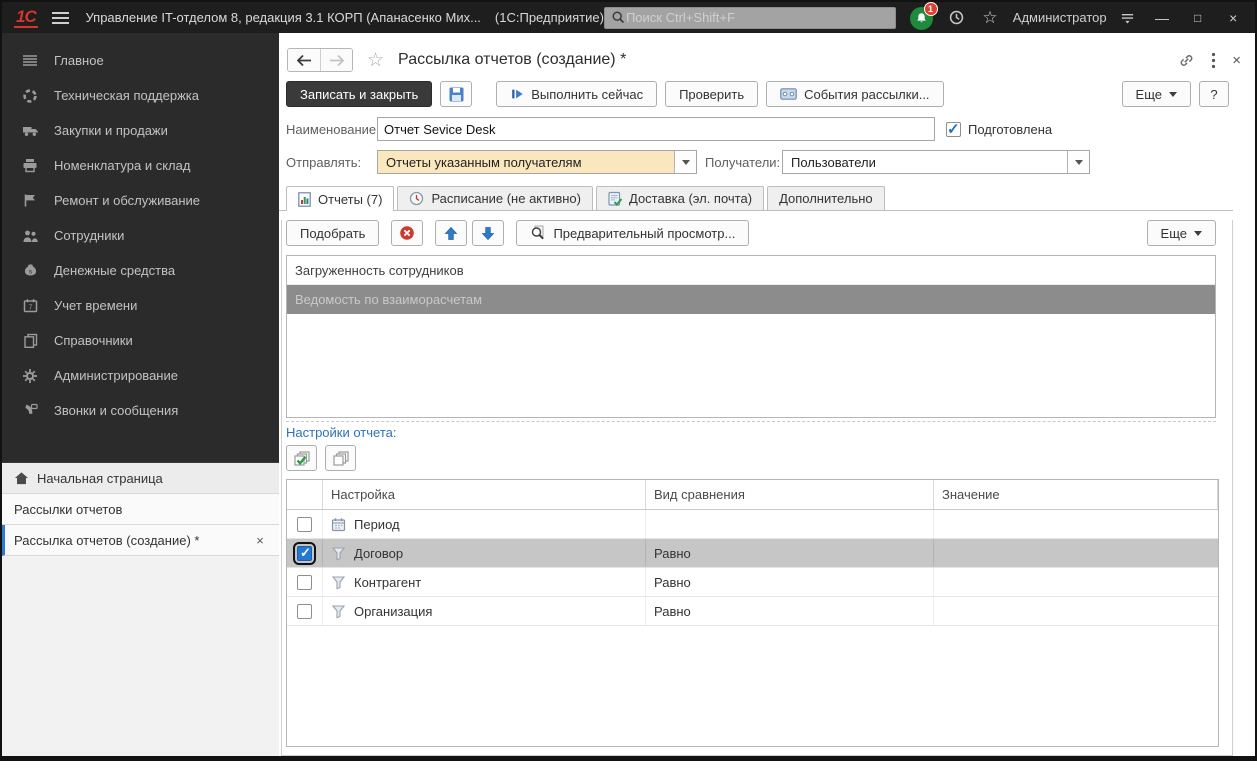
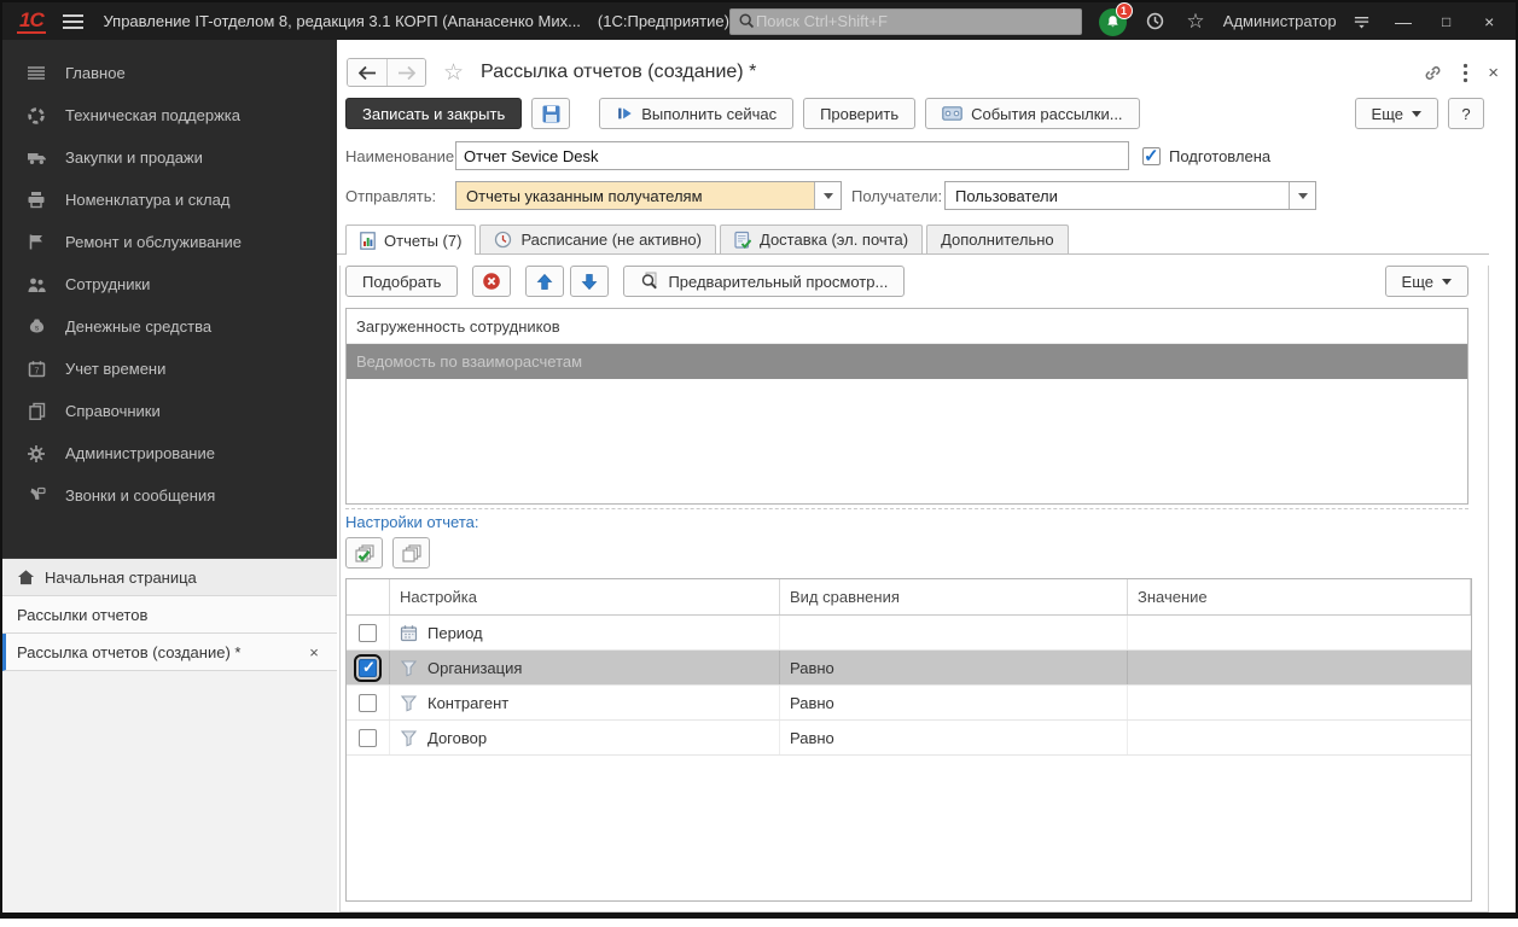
  1С
  Управление IT-отделом 8, редакция 3.1 КОРП (Апанасенко Мих...
  (1С:Предприятие)
  Поиск Ctrl+Shift+F
  1
  ☆
  Администратор
  —
  □
  ×
  Главное
  Техническая поддержка
  Закупки и продажи
  Номенклатура и склад
  Ремонт и обслуживание
  Сотрудники
  Денежные средства
  Учет времени
  Справочники
  Администрирование
  Звонки и сообщения
  Начальная страница
  Рассылки отчетов
  Рассылка отчетов (создание) *
  ×
  ☆
  Рассылка отчетов (создание) *
  ×
  Записать и закрыть
  Выполнить сейчас
  Проверить
  События рассылки...
  Еще
  ?
  Наименование
  Отчет Sevice Desk
  Подготовлена
  Отправлять:
  Отчеты указанным получателям
  Получатели:
  Пользователи
  Отчеты (7)
  Расписание (не активно)
  Доставка (эл. почта)
  Дополнительно
  Подобрать
  Предварительный просмотр...
  Еще
  Загруженность сотрудников
  Ведомость по взаиморасчетам
  Настройки отчета:
  Настройка
  Вид сравнения
  Значение
  Период
- Договор
+ Организация
  Равно
  Контрагент
  Равно
- Организация
+ Договор
  Равно
